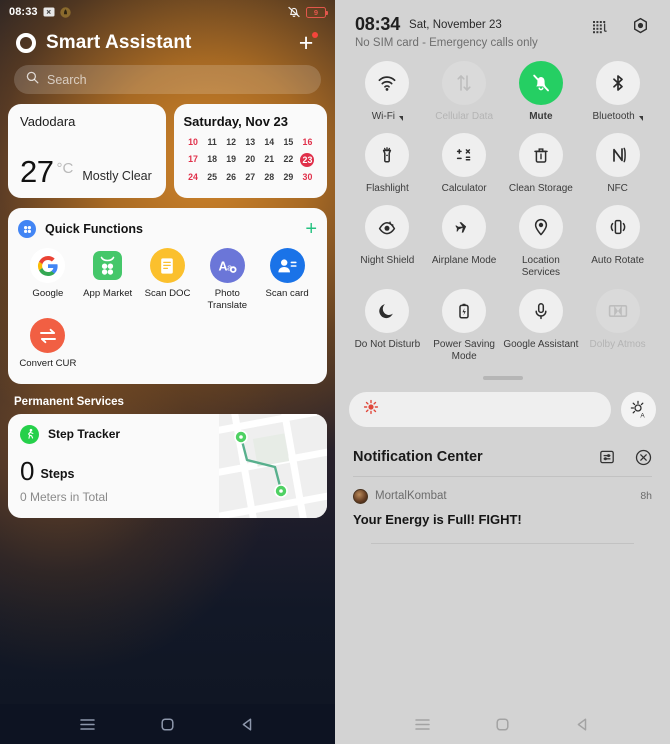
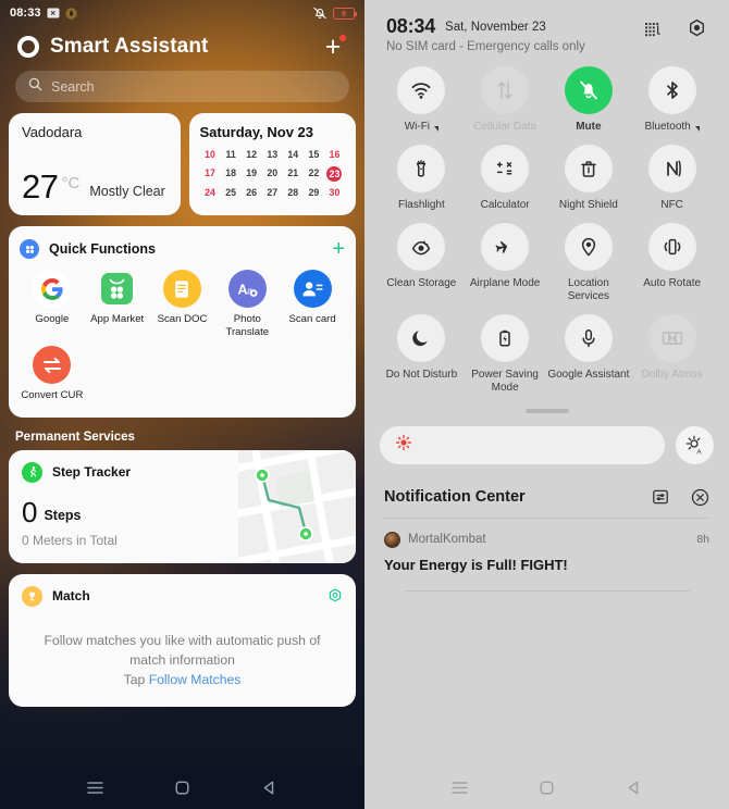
  08:33
  9
  Smart Assistant
  +
  Search
  Vadodara
  27
  °C
  Mostly Clear
  Saturday, Nov 23
  10
  11
  12
  13
  14
  15
  16
  17
  18
  19
  20
  21
  22
  23
  24
  25
  26
  27
  28
  29
  30
  Quick Functions
  +
  Google
  App Market
  Scan DOC
  A
  a
  Photo Translate
  Scan card
  Convert CUR
  Permanent Services
  Step Tracker
  0
  Steps
  0 Meters in Total
+ Match
+ Follow matches you like with automatic push of
+ match information
+ Tap Follow Matches
  08:34
  Sat, November 23
  No SIM card - Emergency calls only
  Wi-Fi
  Cellular Data
  Mute
  Bluetooth
  Flashlight
  Calculator
- Clean Storage
+ Night Shield
  NFC
- Night Shield
+ Clean Storage
  Airplane Mode
  Location Services
  Auto Rotate
  Do Not Disturb
  Power Saving Mode
  Google Assistant
  Dolby Atmos
  Notification Center
  MortalKombat
  8h
  Your Energy is Full! FIGHT!
